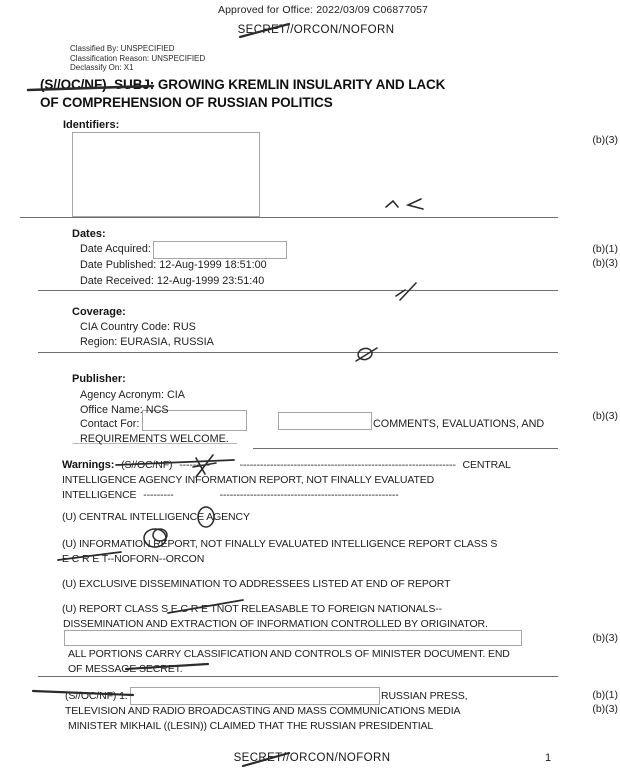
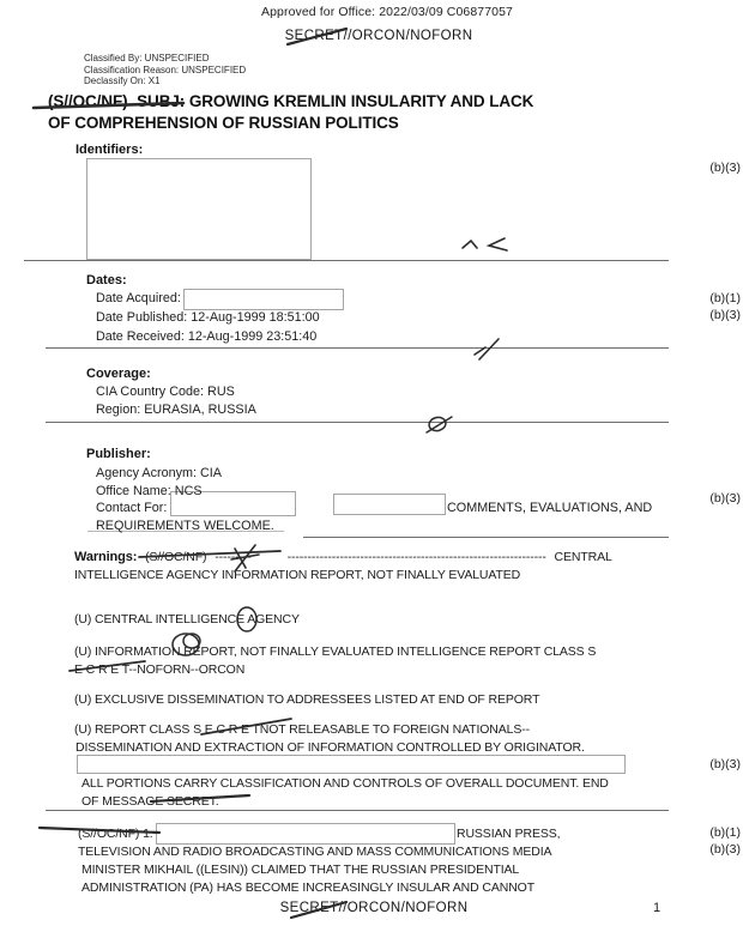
  Approved for Office: 2022/03/09 C06877057
  SECET//ORCON/NOFORN
  Classified By: UNSPECIFIED
  Classification Reason: UNSPECIFIED
  Declassify On: X1
  (S//OC/NF) SUBJ: GROWING KREMLIN INSULARITY AND LACK
  OF COMPREHENSION OF RUSSIAN POLITICS
  Identifiers:
  (b)(3)
  Dates:
  Date Acquired:
  Date Published: 12-Aug-1999 18:51:00
  Date Received: 12-Aug-1999 23:51:40
  (b)(1)
  (b)(3)
  Coverage:
  CIA Country Code: RUS
  Region: EURASIA, RUSSIA
  Publisher:
  Agency Acronym: CIA
  Office Name: NCS
  Contact For:
  COMMENTS, EVALUATIONS, AND
  REQUIREMENTS WELCOME.
  (b)(3)
  Warnings: OC/NF) ------ ---------------------------------------------------------------- CENTRAL
  INTELLIGENCE AGENCY INFORMATION REPORT, NOT FINALLY EVALUATED
- INTELLIGENCE --------- -----------------------------------------------------
  (U) CENTRAL INTELLIGENCE AGENCY
  (U) INFORMATIO RPORT, NOT FINALLY EVALUATED INTELLIGENCE REPORT CLASS S
  C R E T--NOFORN--ORCON
  (U) EXCLUSIVE DISSEMINATION TO ADDRESSEES LISTED AT END OF REPORT
  (U) REPORT CLASS S E C E TNOT RELEASABLE TO FOREIGN NATIONALS--
  DISSEMINATION AND EXTRACTION OF INFORMATION CONTROLLED BY ORIGINATOR.
  (b)(3)
- ALL PORTIONS CARRY CLASSIFICATION AND CONTROLS OF MINISTER DOCUMENT. END
+ ALL PORTIONS CARRY CLASSIFICATION AND CONTROLS OF OVERALL DOCUMENT. END
  OF MESSAECRET.
  (S//OC/NF) 1.
  RUSSIAN PRESS,
  TELEVISION AND RADIO BROADCASTING AND MASS COMMUNICATIONS MEDIA
  MINISTER MIKHAIL ((LESIN)) CLAIMED THAT THE RUSSIAN PRESIDENTIAL
+ ADMINISTRATION (PA) HAS BECOME INCREASINGLY INSULAR AND CANNOT
  (b)(1)
  (b)(3)
  SECRT//ORCON/NOFORN
  1
